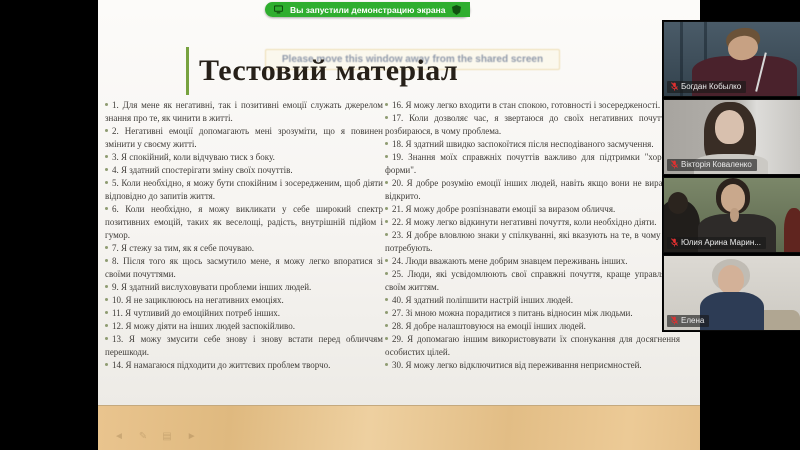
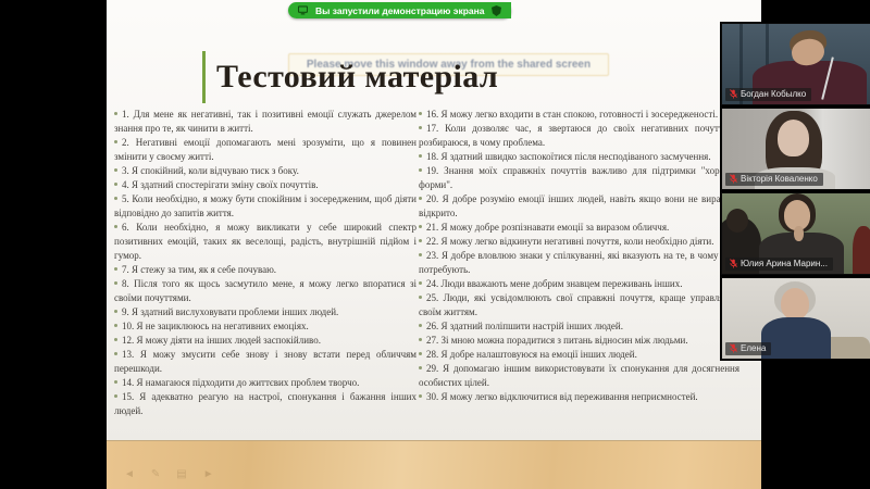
  Please move this window away from the shared screen
  Тестовий матеріал
  1. Для мене як негативні, так і позитивні емоції служать джерелом знання про те, як чинити в житті.
  2. Негативні емоції допомагають мені зрозуміти, що я повинен змінити у своєму житті.
  3. Я спокійний, коли відчуваю тиск з боку.
  4. Я здатний спостерігати зміну своїх почуттів.
  5. Коли необхідно, я можу бути спокійним і зосередженим, щоб діяти відповідно до запитів життя.
  6. Коли необхідно, я можу викликати у себе широкий спектр позитивних емоцій, таких як веселощі, радість, внутрішній підйом і гумор.
  7. Я стежу за тим, як я себе почуваю.
  8. Після того як щось засмутило мене, я можу легко впоратися зі своїми почуттями.
  9. Я здатний вислуховувати проблеми інших людей.
  10. Я не зациклююсь на негативних емоціях.
- 11. Я чутливий до емоційних потреб інших.
  12. Я можу діяти на інших людей заспокійливо.
  13. Я можу змусити себе знову і знову встати перед обличчям перешкоди.
  14. Я намагаюся підходити до життєвих проблем творчо.
+ 15. Я адекватно реагую на настрої, спонукання і бажання інших людей.
  16. Я можу легко входити в стан спокою, готовності і зосередженості.
  17. Коли дозволяє час, я звертаюся до своїх негативних почут розбираюся, в чому проблема.
  18. Я здатний швидко заспокоїтися після несподіваного засмучення.
  19. Знання моїх справжніх почуттів важливо для підтримки "хор форми".
  20. Я добре розумію емоції інших людей, навіть якщо вони не вира відкрито.
  21. Я можу добре розпізнавати емоції за виразом обличчя.
  22. Я можу легко відкинути негативні почуття, коли необхідно діяти.
  23. Я добре вловлюю знаки у спілкуванні, які вказують на те, в чому потребують.
  24. Люди вважають мене добрим знавцем переживань інших.
  25. Люди, які усвідомлюють свої справжні почуття, краще управл своїм життям.
- 40. Я здатний поліпшити настрій інших людей.
+ 26. Я здатний поліпшити настрій інших людей.
  27. Зі мною можна порадитися з питань відносин між людьми.
  28. Я добре налаштовуюся на емоції інших людей.
  29. Я допомагаю іншим використовувати їх спонукання для досягнення особистих цілей.
  30. Я можу легко відключитися від переживання неприємностей.
  ◄
  ►
  Вы запустили демонстрацию экрана
  Богдан Кобылко
  Вікторія Коваленко
  Юлия Арина Марин...
  Елена
